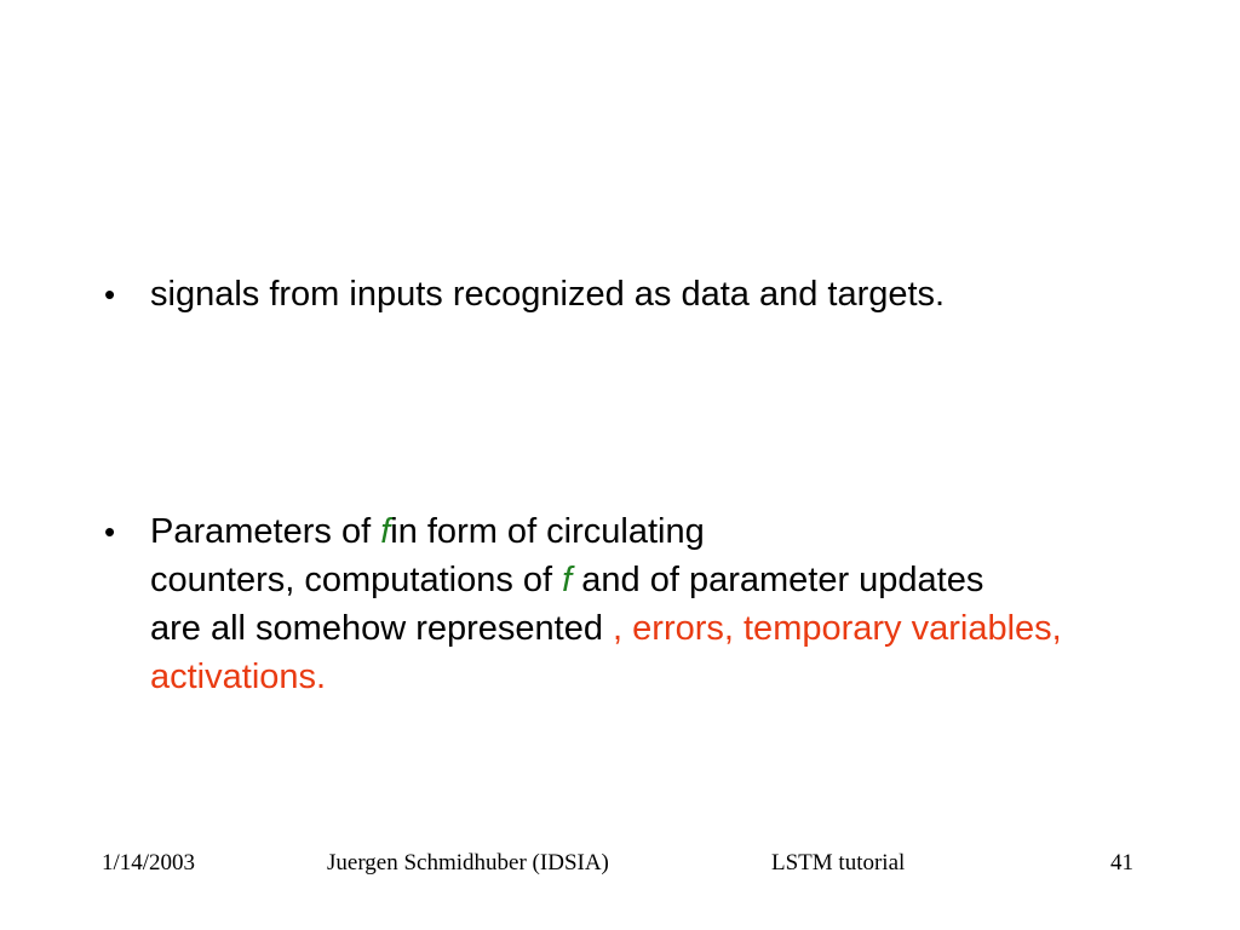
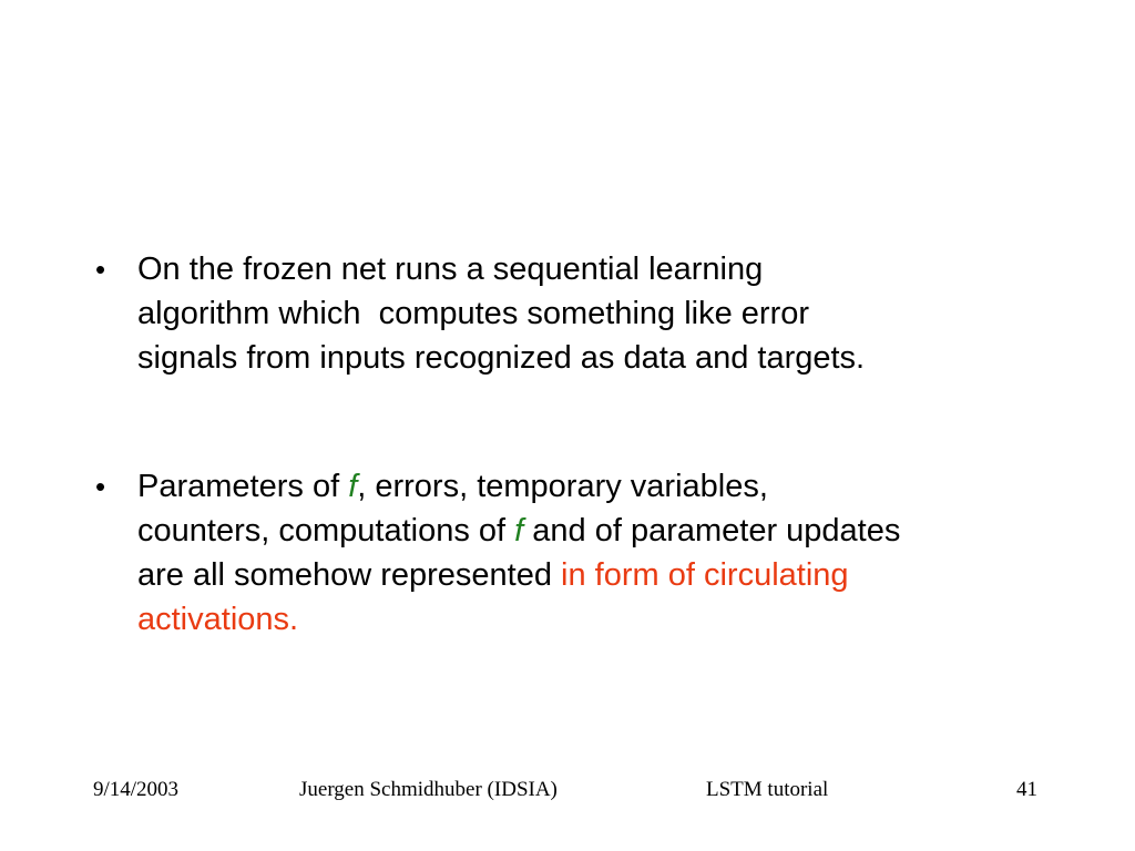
  •
+ On the frozen net runs a sequential learning
+ algorithm which computes something like error
  signals from inputs recognized as data and targets.
  •
- Parameters of fin form of circulating
+ Parameters of f, errors, temporary variables,
  counters, computations of f and of parameter updates
- are all somehow represented , errors, temporary variables,
+ are all somehow represented in form of circulating
  activations.
- 1/14/2003
+ 9/14/2003
  Juergen Schmidhuber (IDSIA)
  LSTM tutorial
  41
